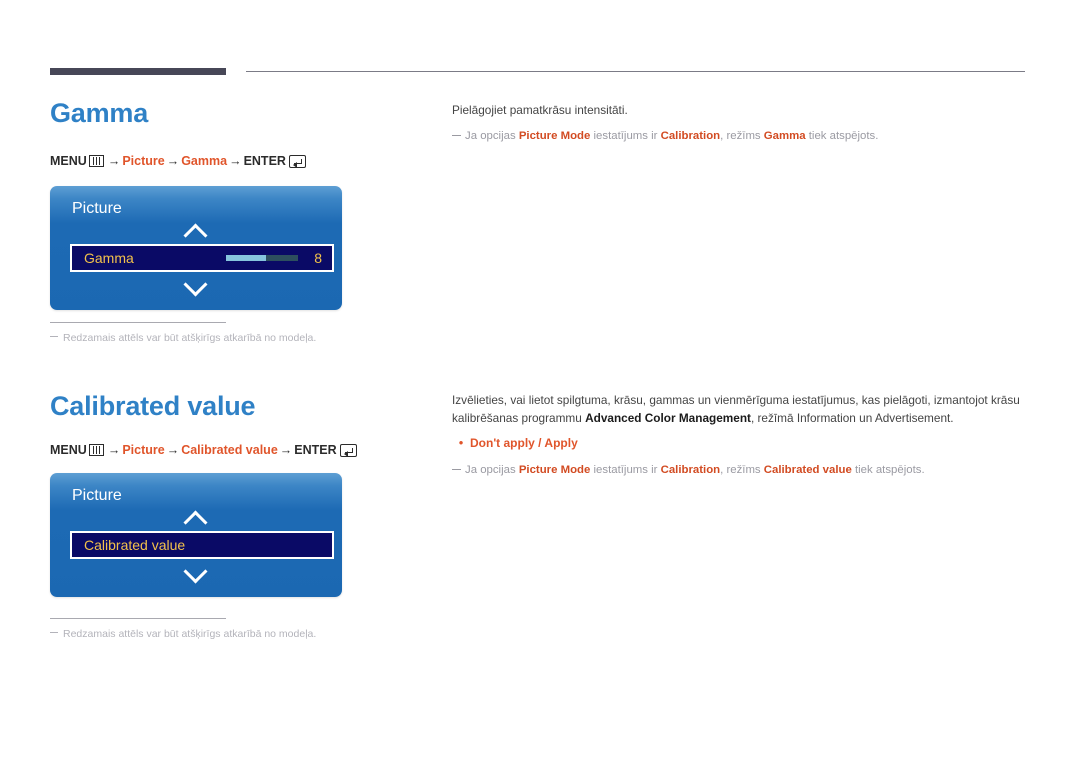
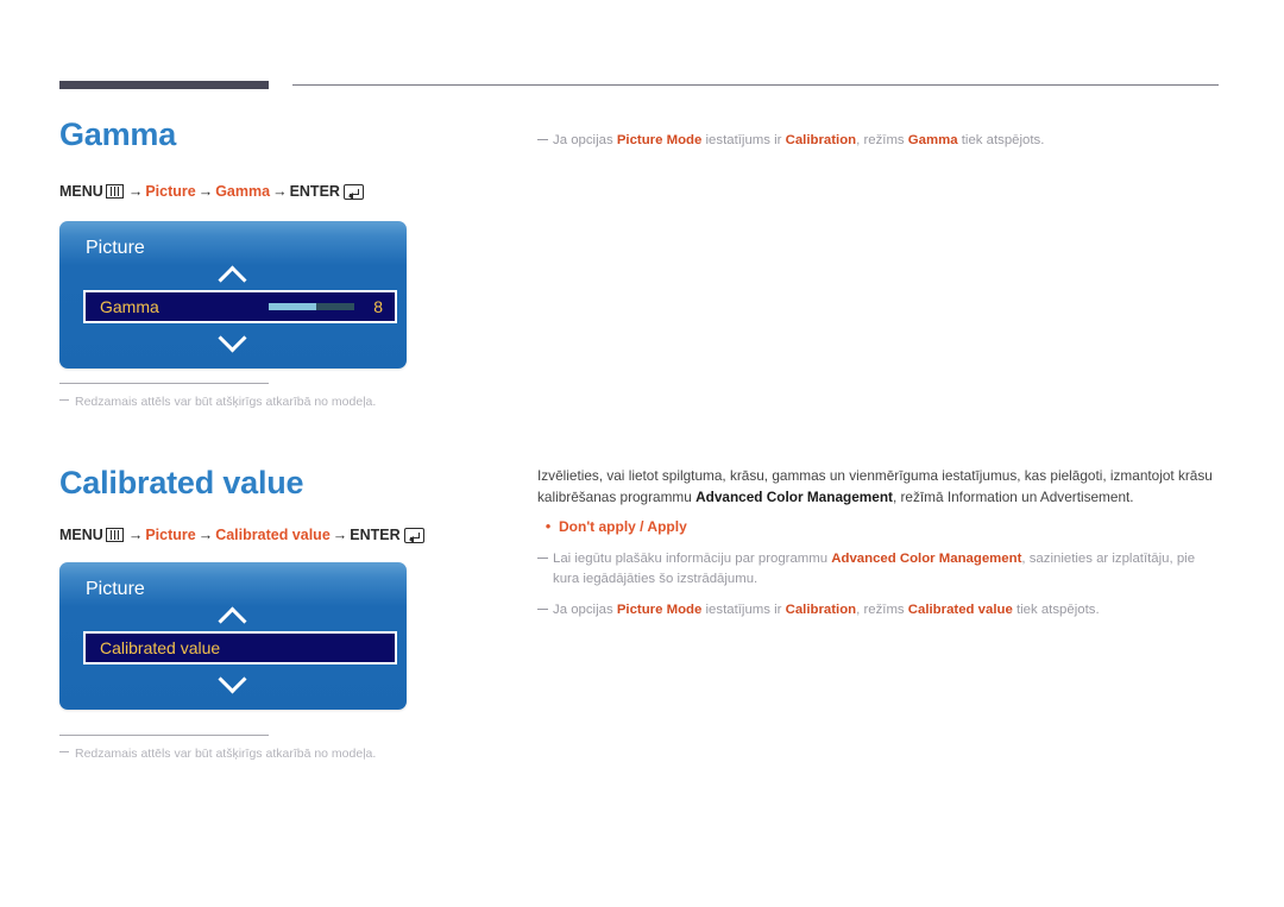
  Gamma
  MENU → Picture → Gamma → ENTER
  Picture
  Gamma
  8
  Redzamais attēls var būt atšķirīgs atkarībā no modeļa.
- Pielāgojiet pamatkrāsu intensitāti.
  Ja opcijas Picture Mode iestatījums ir Calibration, režīms Gamma tiek atspējots.
  Calibrated value
  MENU → Picture → Calibrated value → ENTER
  Picture
  Calibrated value
  Redzamais attēls var būt atšķirīgs atkarībā no modeļa.
  Izvēlieties, vai lietot spilgtuma, krāsu, gammas un vienmērīguma iestatījumus, kas pielāgoti, izmantojot krāsu kalibrēšanas programmu Advanced Color Management, režīmā Information un Advertisement.
  •
  Don't apply / Apply
+ Lai iegūtu plašāku informāciju par programmu Advanced Color Management, sazinieties ar izplatītāju, pie kura iegādājāties šo izstrādājumu.
  Ja opcijas Picture Mode iestatījums ir Calibration, režīms Calibrated value tiek atspējots.
